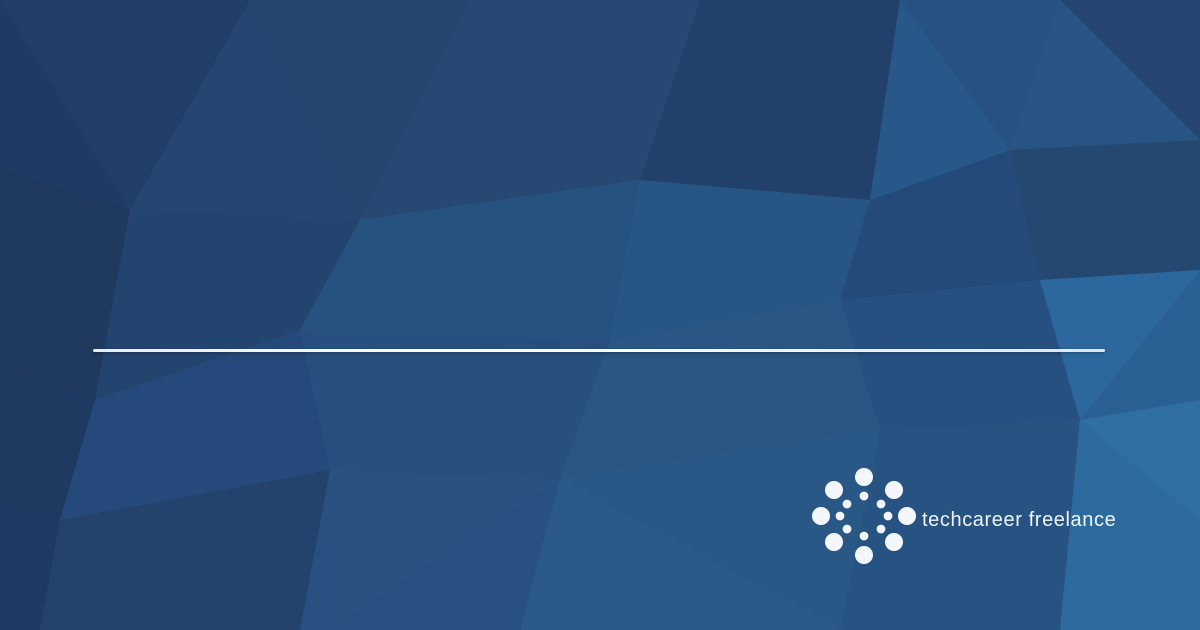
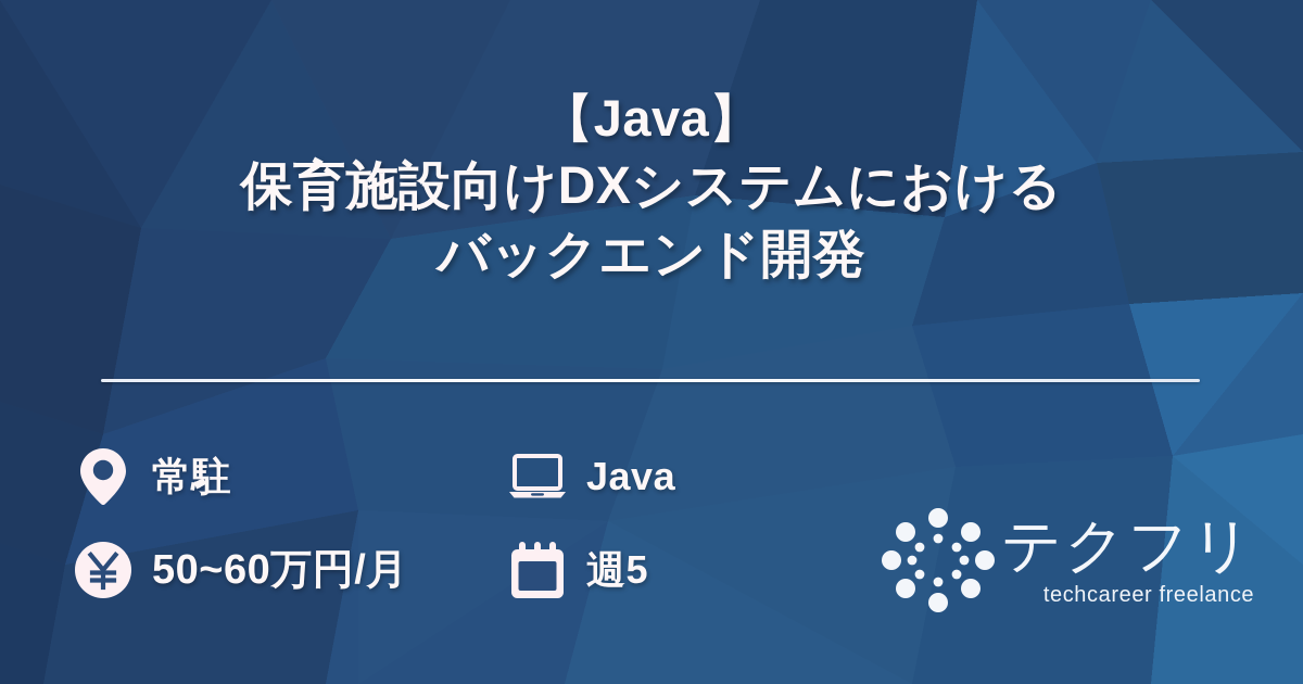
+ 【Java】
+ 保育施設向けDXシステムにおける
+ バックエンド開発
+ 常駐
+ Java
+ 50~60万円/月
+ 週5
+ テクフリ
  techcareer freelance
